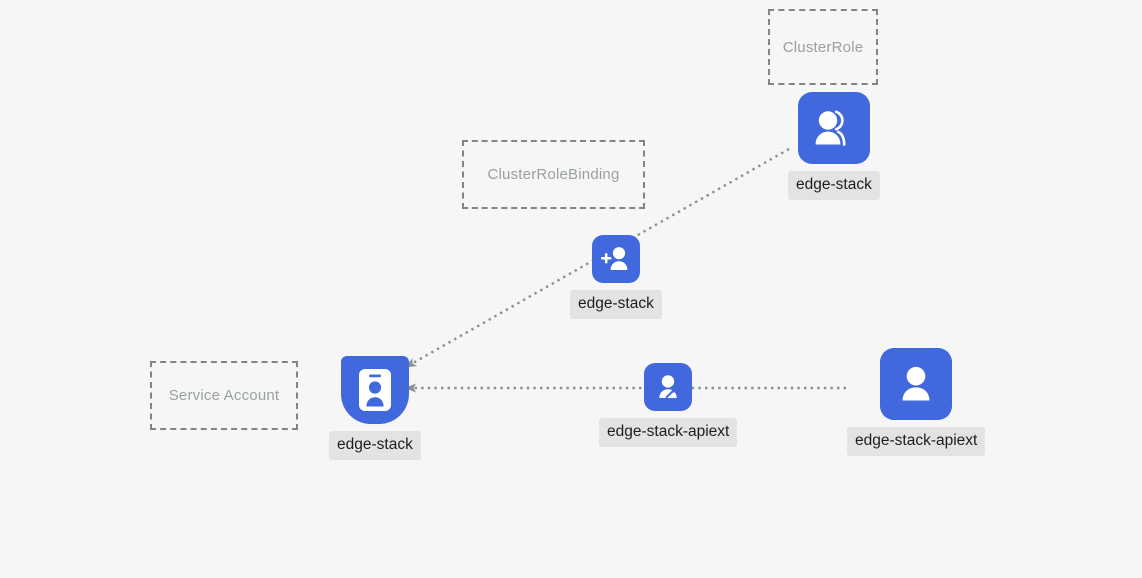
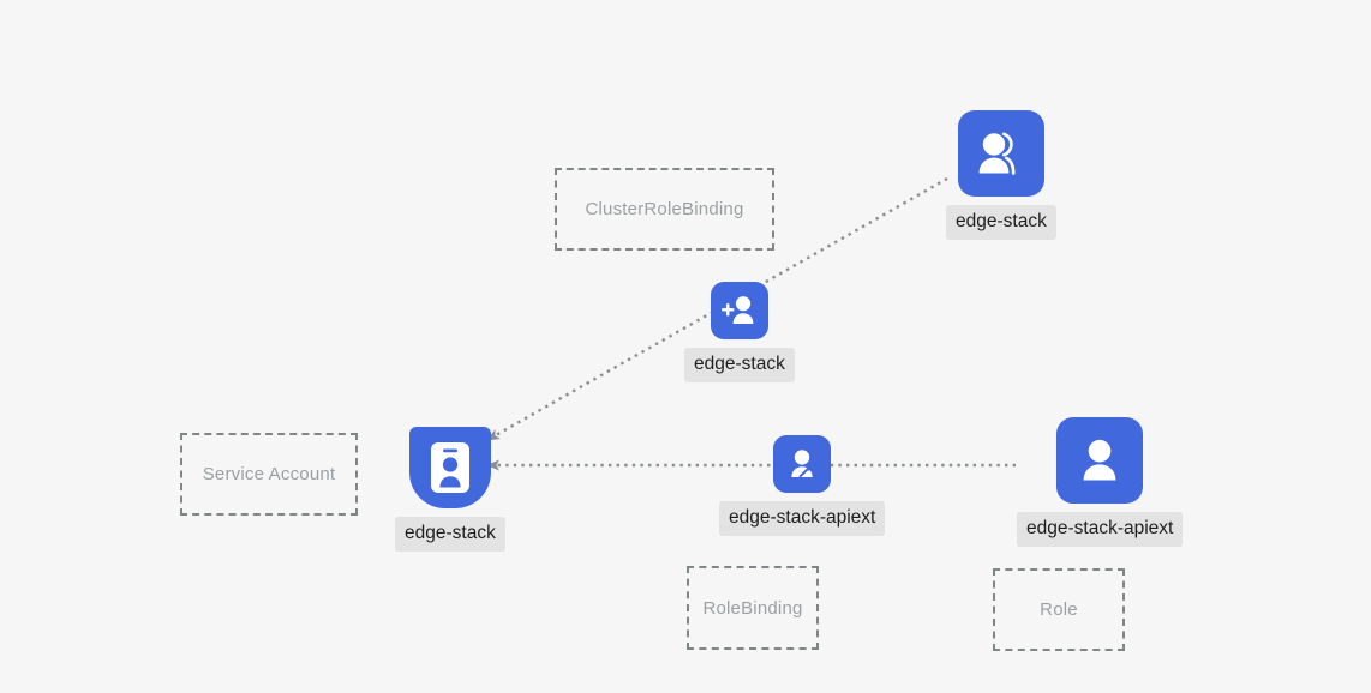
- ClusterRole
  ClusterRoleBinding
  Service Account
+ RoleBinding
+ Role
  edge-stack
  edge-stack
  edge-stack
  edge-stack-apiext
  edge-stack-apiext
